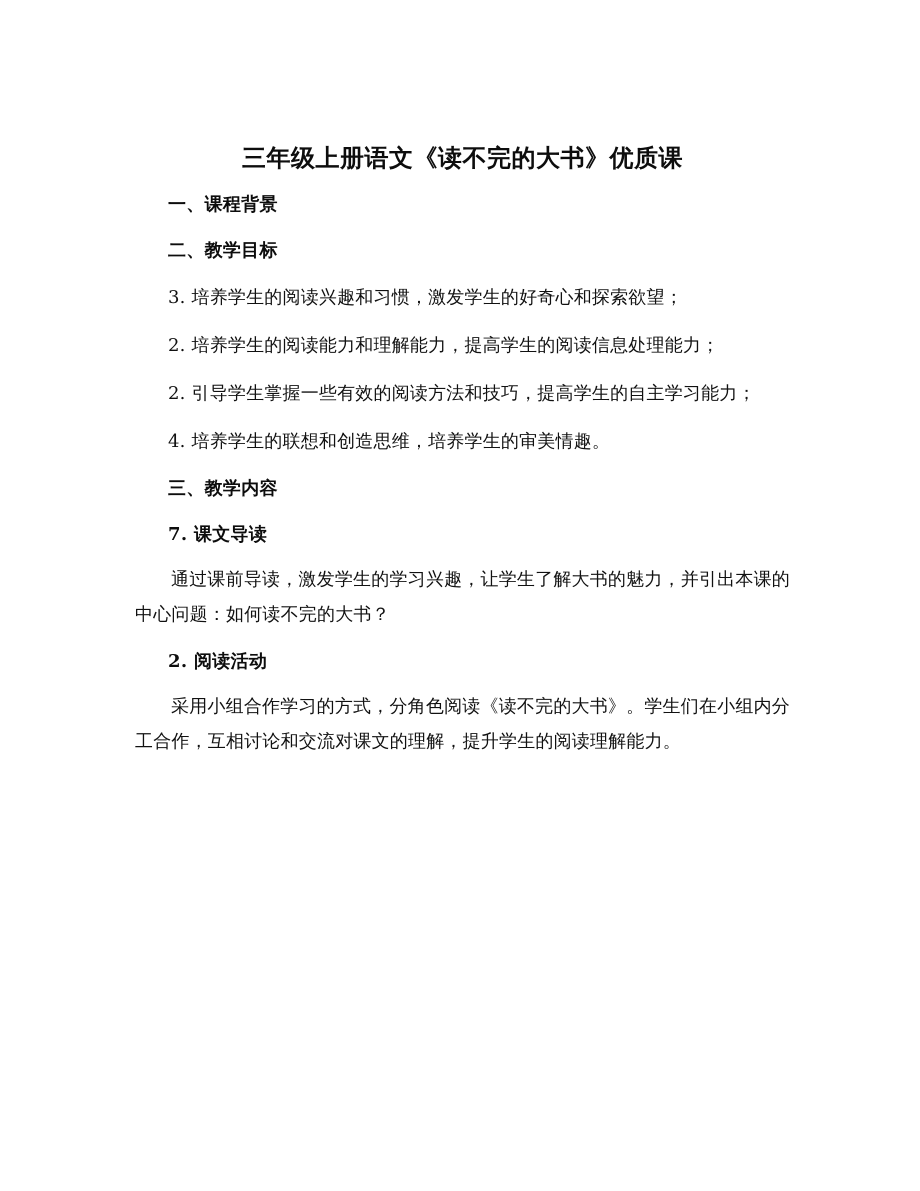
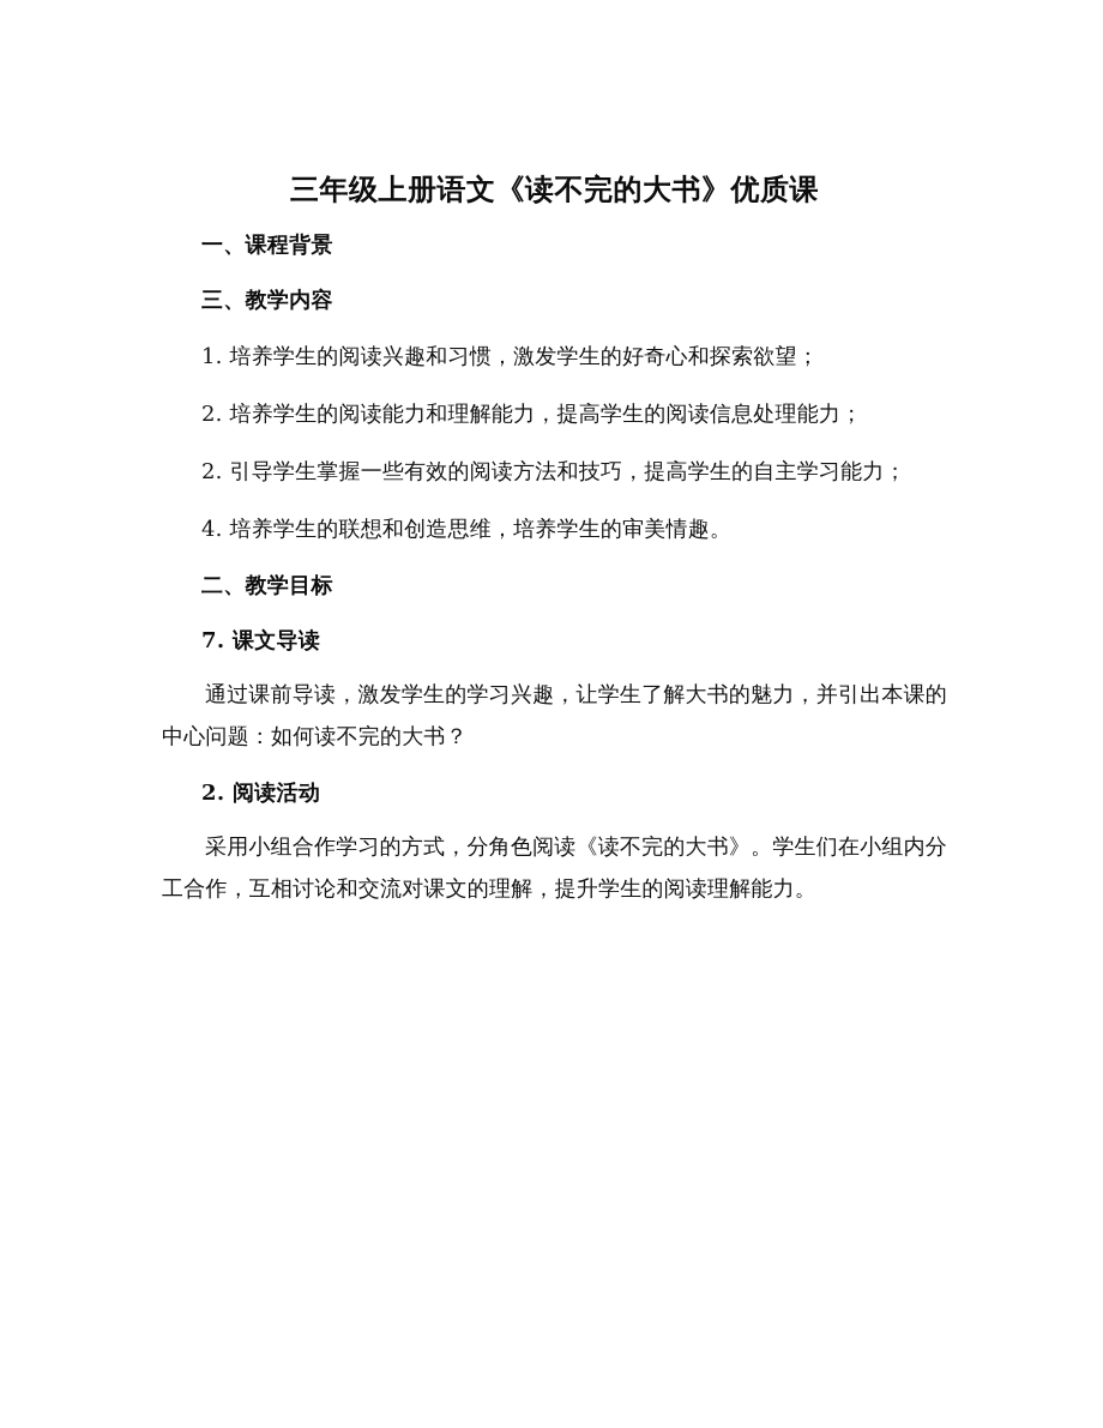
  三年级上册语文《读不完的大书》优质课
  一、课程背景
- 二、教学目标
+ 三、教学内容
- 3. 培养学生的阅读兴趣和习惯，激发学生的好奇心和探索欲望；
+ 1. 培养学生的阅读兴趣和习惯，激发学生的好奇心和探索欲望；
  2. 培养学生的阅读能力和理解能力，提高学生的阅读信息处理能力；
  2. 引导学生掌握一些有效的阅读方法和技巧，提高学生的自主学习能力；
  4. 培养学生的联想和创造思维，培养学生的审美情趣。
- 三、教学内容
+ 二、教学目标
  7. 课文导读
  通过课前导读，激发学生的学习兴趣，让学生了解大书的魅力，并引出本课的中心问题：如何读不完的大书？
  2. 阅读活动
  采用小组合作学习的方式，分角色阅读《读不完的大书》。学生们在小组内分工合作，互相讨论和交流对课文的理解，提升学生的阅读理解能力。
